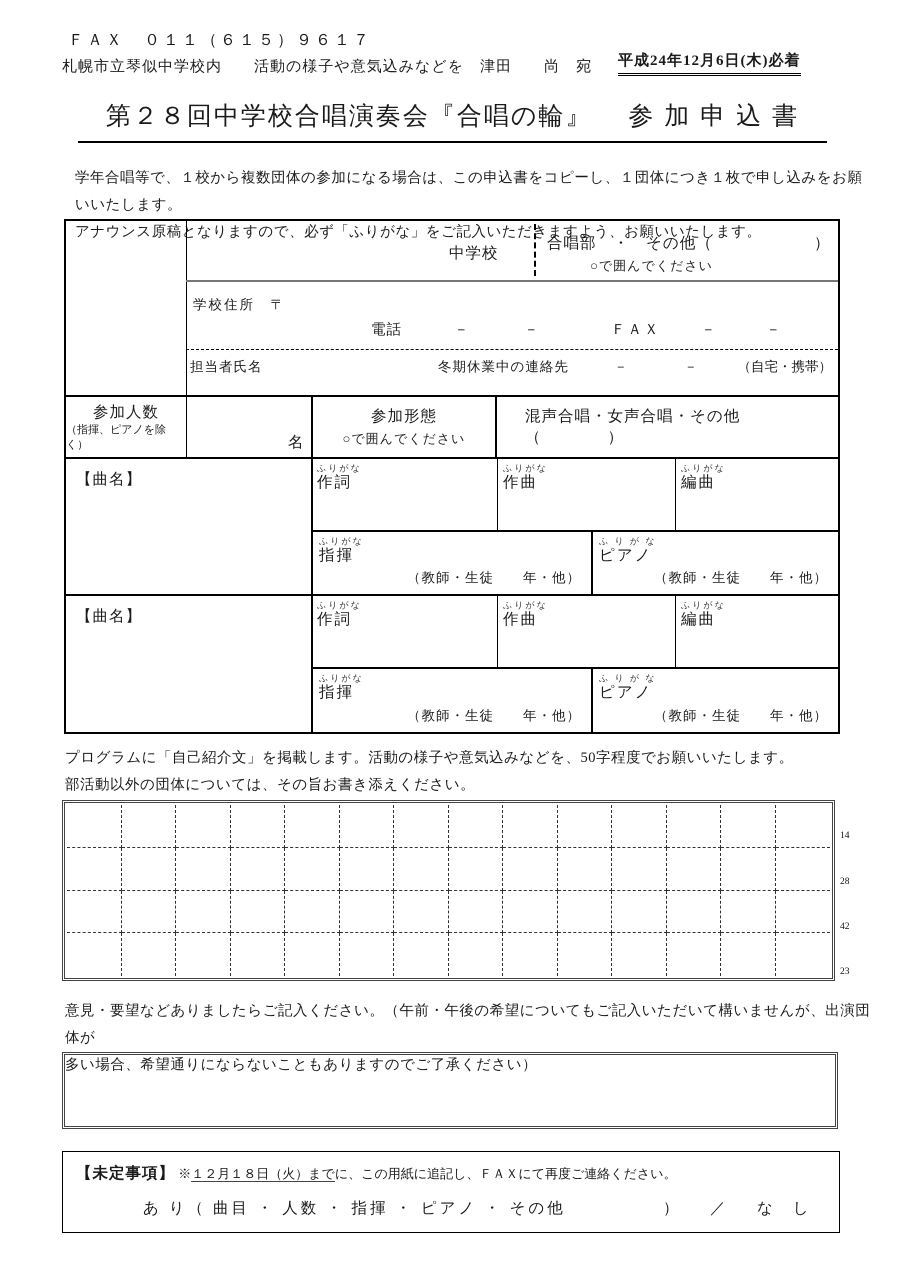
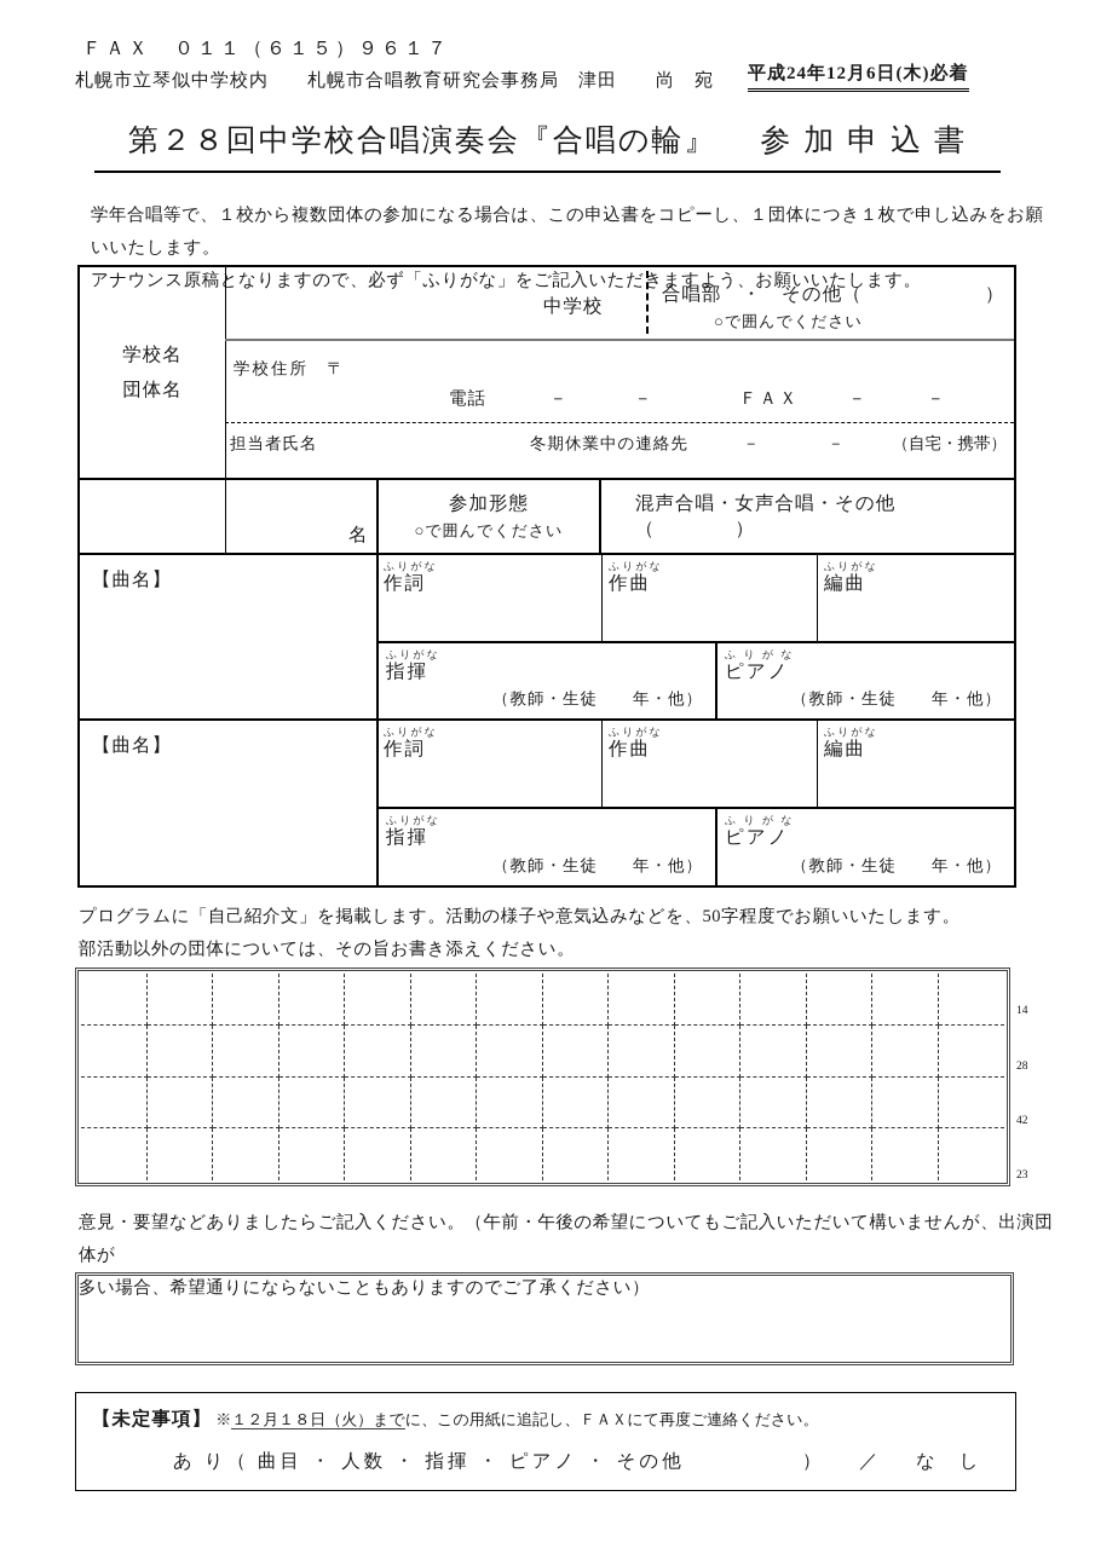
  ＦＡＸ ０１１（６１５）９６１７
- 札幌市立琴似中学校内 活動の様子や意気込みなどを 津田 尚 宛
+ 札幌市立琴似中学校内 札幌市合唱教育研究会事務局 津田 尚 宛
  平成24年12月6日(木)必着
  第２８回中学校合唱演奏会『合唱の輪』 参 加 申 込 書
  学年合唱等で、１校から複数団体の参加になる場合は、この申込書をコピーし、１団体につき１枚で申し込みをお願いいたします。
  アナウンス原稿となりますので、必ず「ふりがな」をご記入いただきますよう、お願いいたします。
+ 学校名
+ 団体名
  中学校
  合唱部 ・ その他（
  ）
  ○で囲んでください
  学校住所 〒
  電話
  －
  －
  ＦＡＸ
  －
  －
  担当者氏名
  冬期休業中の連絡先
  －
  －
  （自宅・携帯）
- 参加人数
- （指揮、ピアノを除く）
  名
  参加形態
  ○で囲んでください
  混声合唱・女声合唱・その他（ ）
  【曲名】
  ふりがな
  作詞
  ふりがな
  作曲
  ふりがな
  編曲
  ふりがな
  指揮
  （教師・生徒 年・他）
  ふ り が な
  ピアノ
  （教師・生徒 年・他）
  【曲名】
  ふりがな
  作詞
  ふりがな
  作曲
  ふりがな
  編曲
  ふりがな
  指揮
  （教師・生徒 年・他）
  ふ り が な
  ピアノ
  （教師・生徒 年・他）
  プログラムに「自己紹介文」を掲載します。活動の様子や意気込みなどを、50字程度でお願いいたします。
  部活動以外の団体については、その旨お書き添えください。
  14
  28
  42
  23
  意見・要望などありましたらご記入ください。（午前・午後の希望についてもご記入いただいて構いませんが、出演団体が
  多い場合、希望通りにならないこともありますのでご了承ください）
  【未定事項】 ※１２月１８日（火）までに、この用紙に追記し、ＦＡＸにて再度ご連絡ください。
  あ り（ 曲目 ・ 人数 ・ 指揮 ・ ピアノ ・ その他
  ） ／ な し
